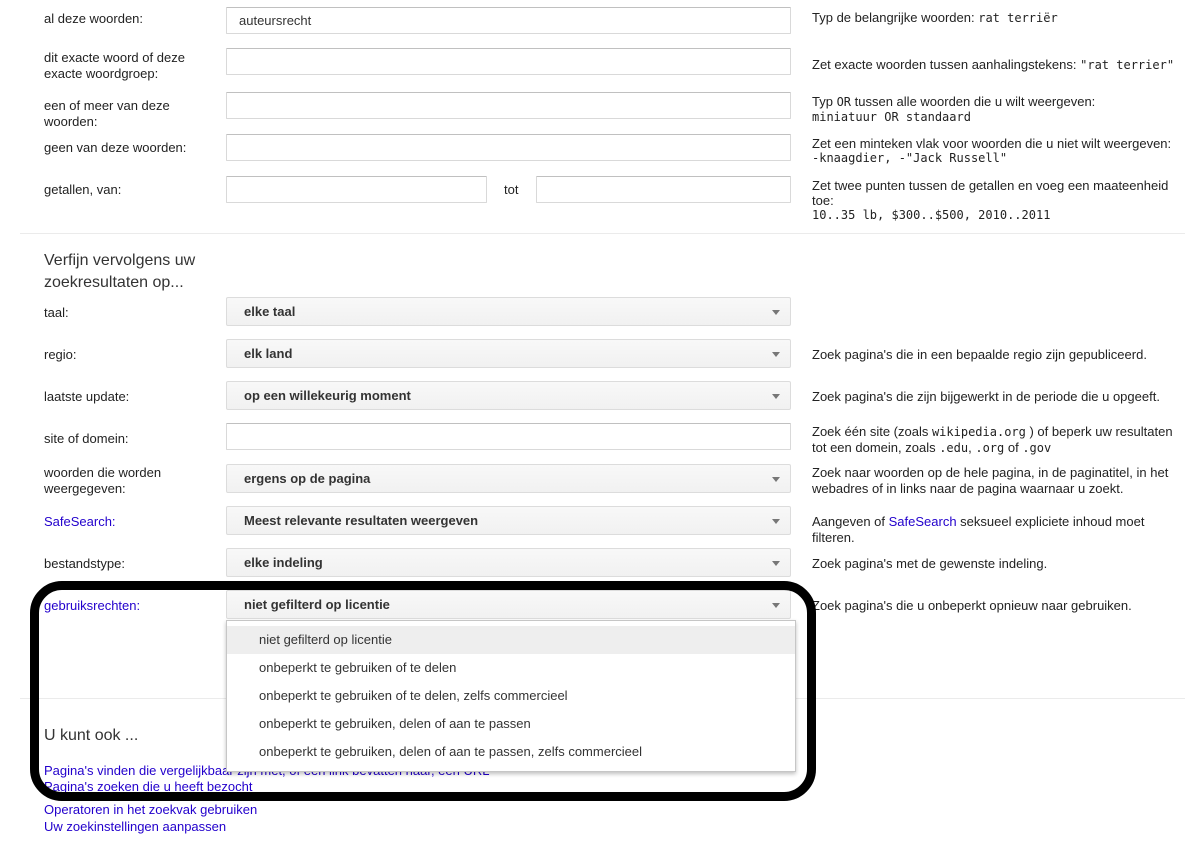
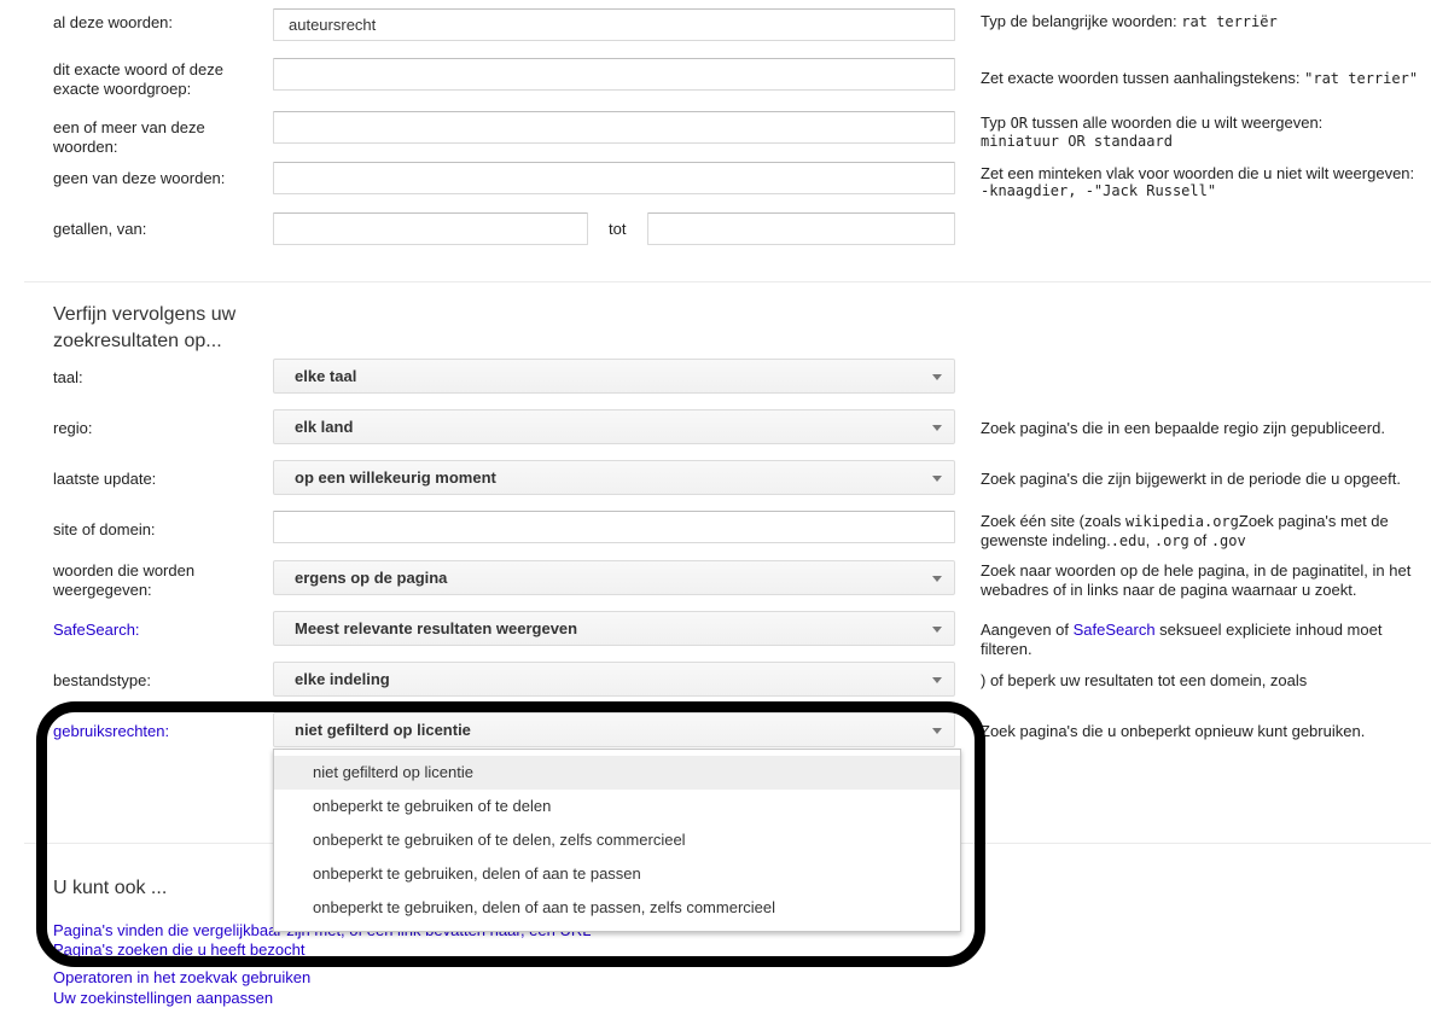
  al deze woorden:
  auteursrecht
  Typ de belangrijke woorden: rat terriër
  dit exacte woord of deze exacte woordgroep:
  Zet exacte woorden tussen aanhalingstekens: "rat terrier"
  een of meer van deze woorden:
  Typ OR tussen alle woorden die u wilt weergeven:
  miniatuur OR standaard
  geen van deze woorden:
  Zet een minteken vlak voor woorden die u niet wilt weergeven:
  -knaagdier, -"Jack Russell"
  getallen, van:
  tot
- Zet twee punten tussen de getallen en voeg een maateenheid toe:
- 10..35 lb, $300..$500, 2010..2011
  Verfijn vervolgens uw zoekresultaten op...
  taal:
  elke taal
  regio:
  elk land
  Zoek pagina's die in een bepaalde regio zijn gepubliceerd.
  laatste update:
  op een willekeurig moment
  Zoek pagina's die zijn bijgewerkt in de periode die u opgeeft.
  site of domein:
- Zoek één site (zoals wikipedia.org ) of beperk uw resultaten tot een domein, zoals .edu, .org of .gov
+ Zoek één site (zoals wikipedia.orgZoek pagina's met de gewenste indeling..edu, .org of .gov
  woorden die worden weergegeven:
  ergens op de pagina
  Zoek naar woorden op de hele pagina, in de paginatitel, in het webadres of in links naar de pagina waarnaar u zoekt.
  SafeSearch:
  Meest relevante resultaten weergeven
  Aangeven of SafeSearch seksueel expliciete inhoud moet filteren.
  bestandstype:
  elke indeling
- Zoek pagina's met de gewenste indeling.
+ ) of beperk uw resultaten tot een domein, zoals
  gebruiksrechten:
  niet gefilterd op licentie
- Zoek pagina's die u onbeperkt opnieuw naar gebruiken.
+ Zoek pagina's die u onbeperkt opnieuw kunt gebruiken.
  niet gefilterd op licentie
  onbeperkt te gebruiken of te delen
  onbeperkt te gebruiken of te delen, zelfs commercieel
  onbeperkt te gebruiken, delen of aan te passen
  onbeperkt te gebruiken, delen of aan te passen, zelfs commercieel
  U kunt ook ...
  Pagina's zoeken die u heeft bezocht
  Operatoren in het zoekvak gebruiken
  Uw zoekinstellingen aanpassen
